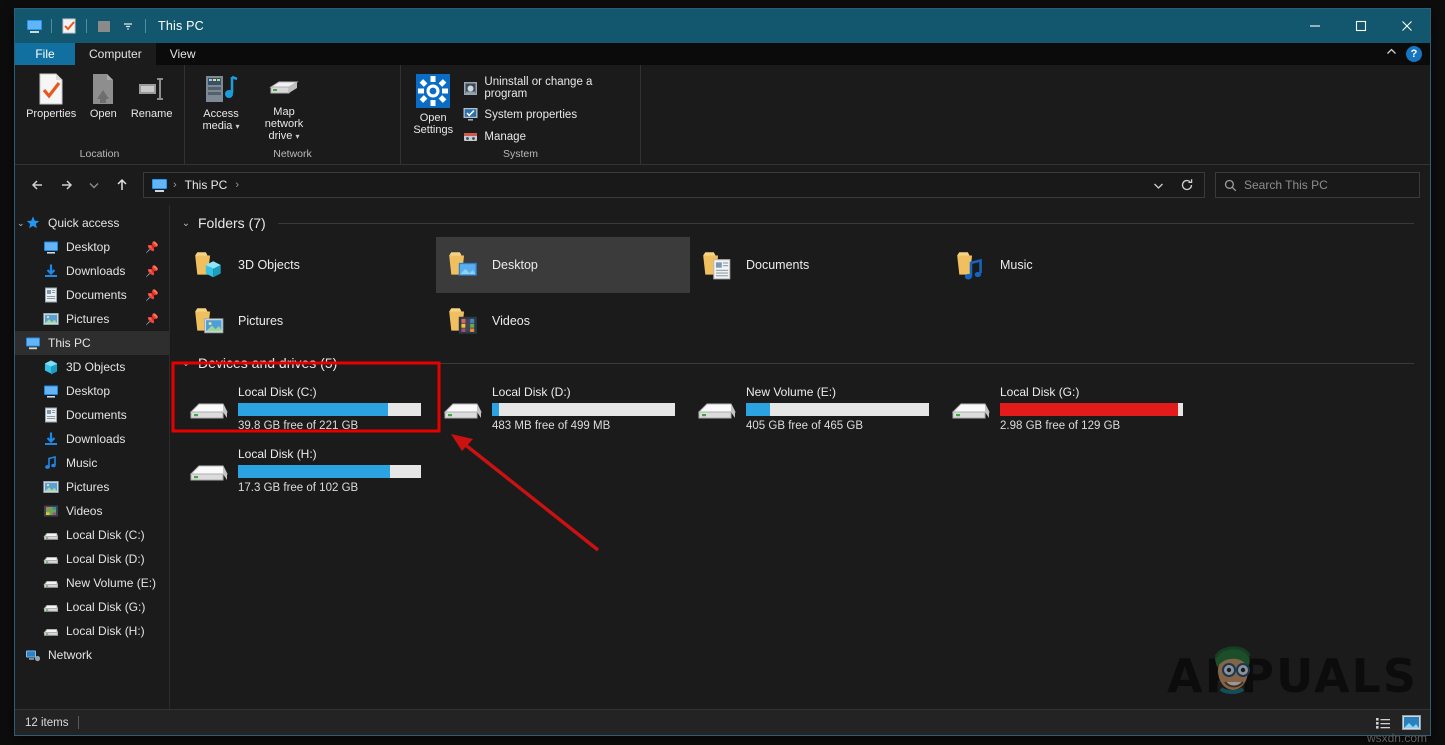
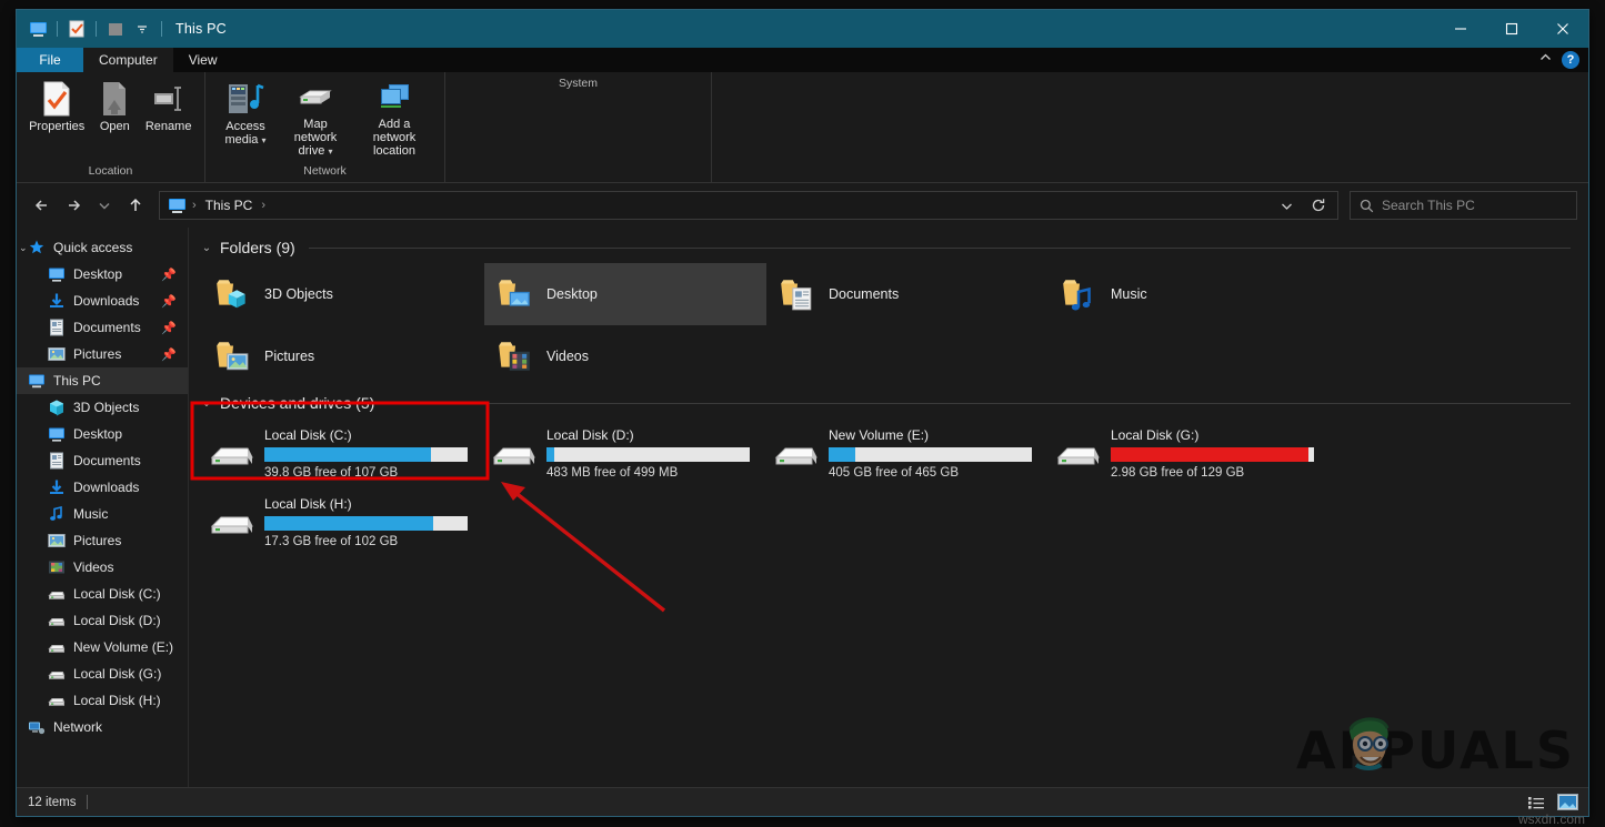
  This PC
  File
  Computer
  View
  ?
  Properties
  Open
  Rename
  Location
  Access media ▾
  Map network drive ▾
+ Add a network location
  Network
- Open Settings
- Uninstall or change a program
- System properties
- Manage
  System
  ›
  This PC
  ›
  Search This PC
  ⌄
  Quick access
  Desktop
  📌
  Downloads
  📌
  Documents
  📌
  Pictures
  📌
  This PC
  3D Objects
  Desktop
  Documents
  Downloads
  Music
  Pictures
  Videos
  Local Disk (C:)
  Local Disk (D:)
  New Volume (E:)
  Local Disk (G:)
  Local Disk (H:)
  Network
  ⌄
- Folders (7)
+ Folders (9)
  3D Objects
  Desktop
  Documents
  Music
  Pictures
  Videos
  Local Disk (C:)
- 39.8 GB free of 221 GB
+ 39.8 GB free of 107 GB
  Local Disk (D:)
  483 MB free of 499 MB
  New Volume (E:)
  405 GB free of 465 GB
  Local Disk (G:)
  2.98 GB free of 129 GB
  Local Disk (H:)
  17.3 GB free of 102 GB
  APPUALS
  12 items
  wsxdn.com
